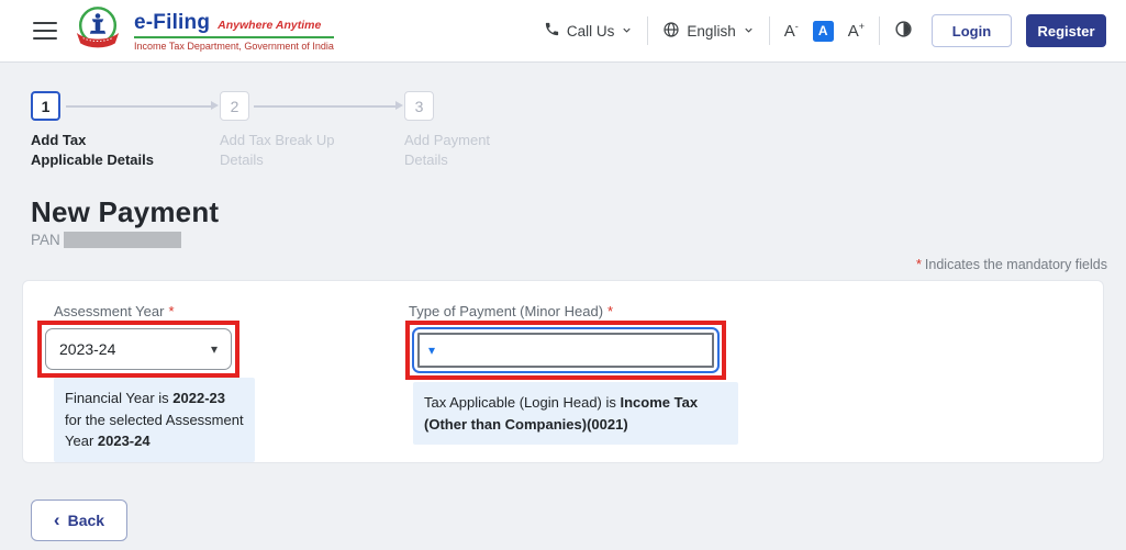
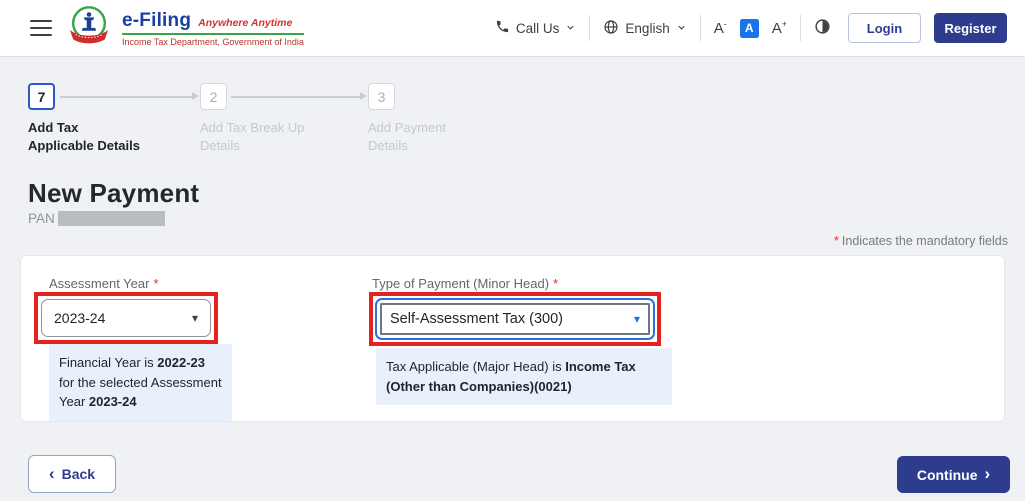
  e-Filing
  Anywhere Anytime
  Income Tax Department, Government of India
  Call Us
  English
  A-
  A
  A+
  Login
  Register
- 1
+ 7
  Add Tax Applicable Details
  2
  Add Tax Break Up Details
  3
  Add Payment Details
  New Payment
  PAN
  * Indicates the mandatory fields
  Assessment Year *
  2023-24
  ▾
  Financial Year is 2022-23 for the selected Assessment Year 2023-24
  Type of Payment (Minor Head) *
+ Self-Assessment Tax (300)
  ▾
- Tax Applicable (Login Head) is Income Tax (Other than Companies)(0021)
+ Tax Applicable (Major Head) is Income Tax (Other than Companies)(0021)
  ‹
  Back
+ Continue
+ ›
